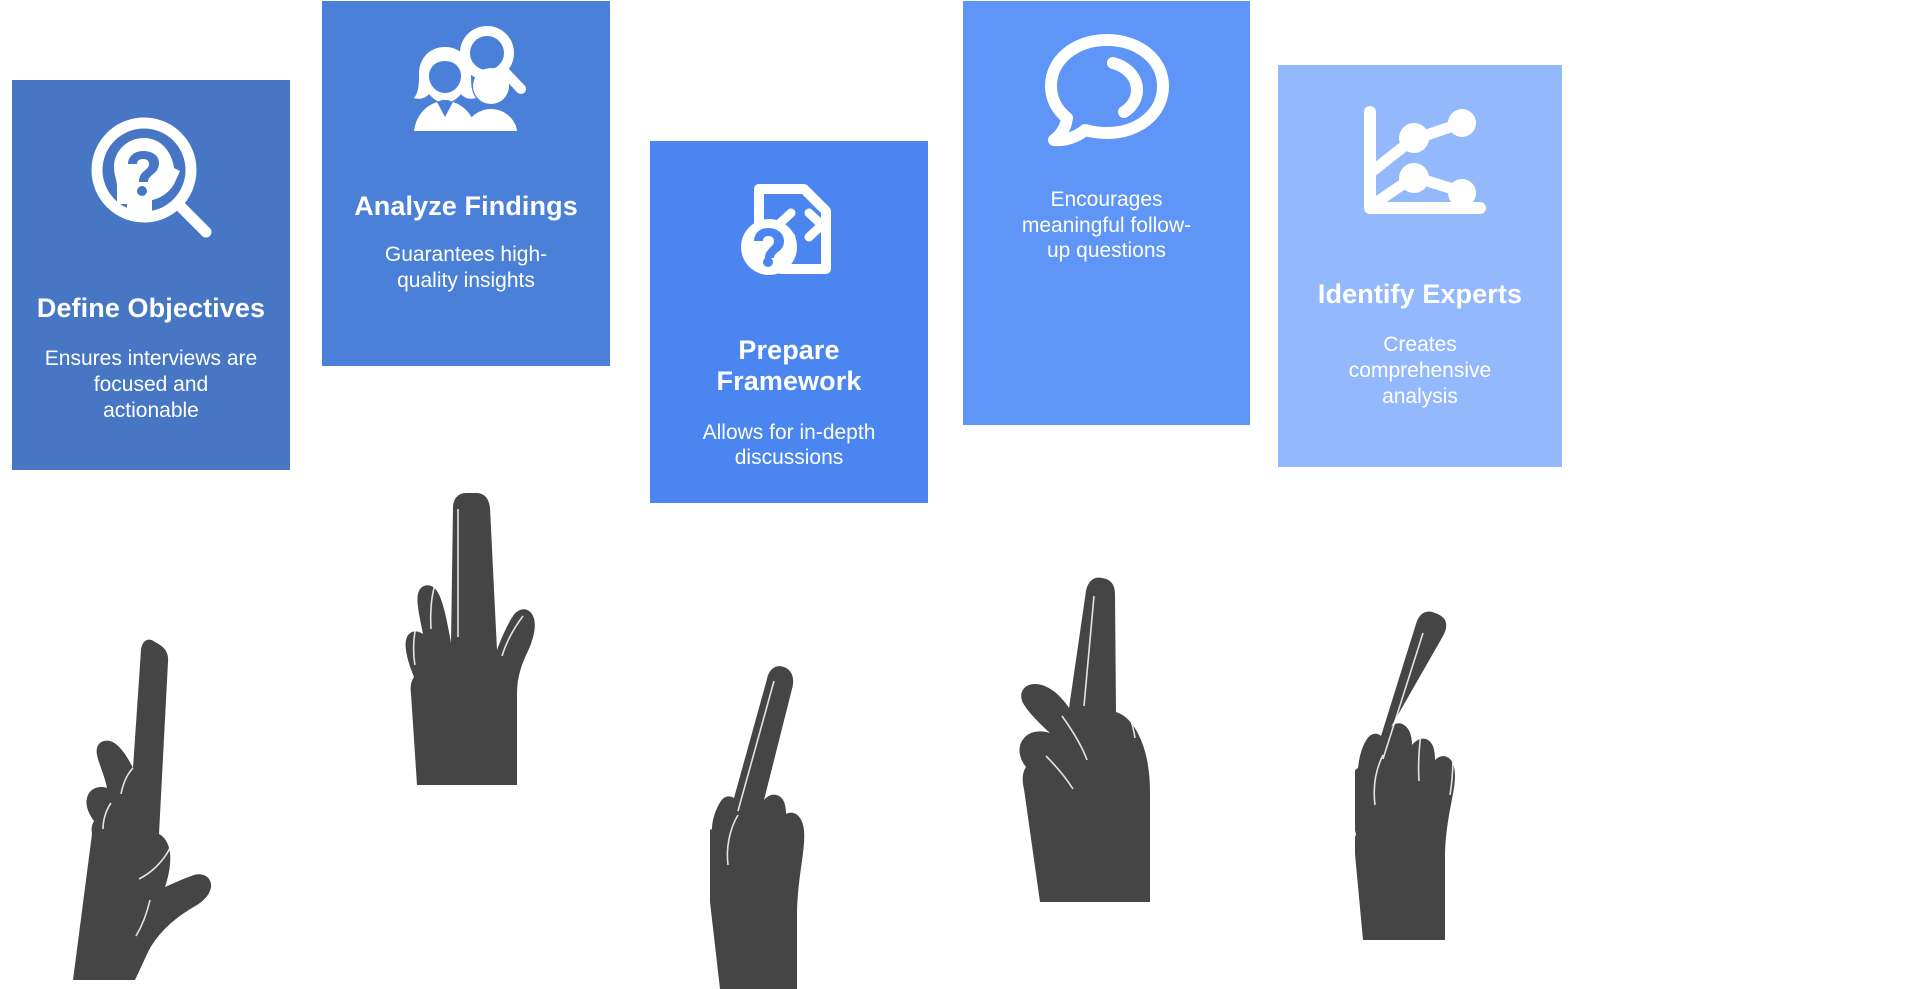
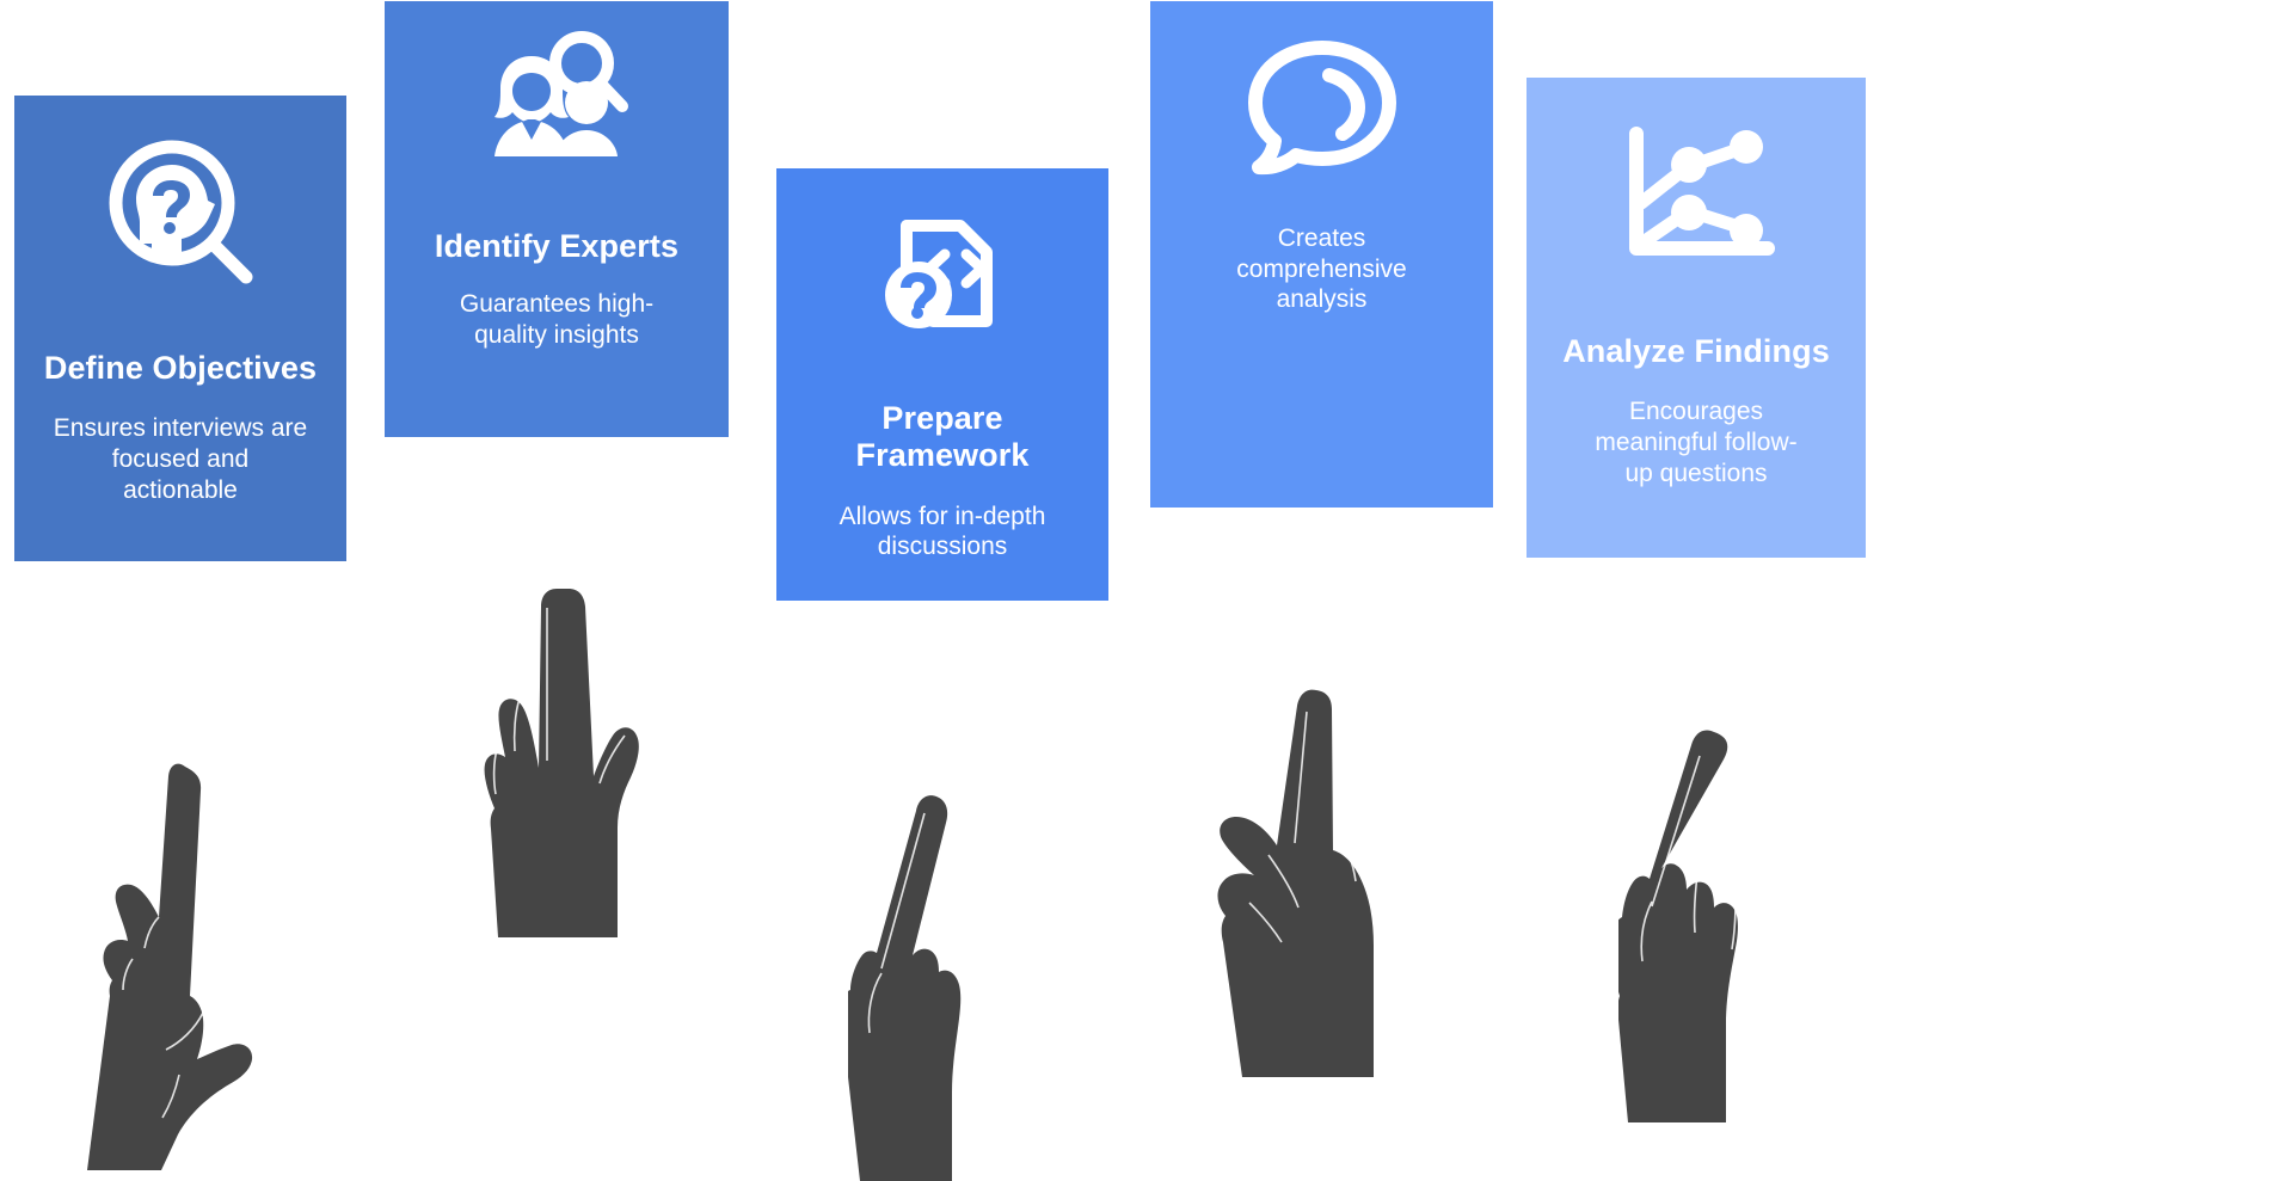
  Define Objectives
  Ensures interviews are focused and actionable
- Analyze Findings
+ Identify Experts
  Guarantees high-quality insights
  Prepare Framework
  Allows for in-depth discussions
- Encourages meaningful follow-up questions
+ Creates comprehensive analysis
- Identify Experts
+ Analyze Findings
- Creates comprehensive analysis
+ Encourages meaningful follow-up questions
